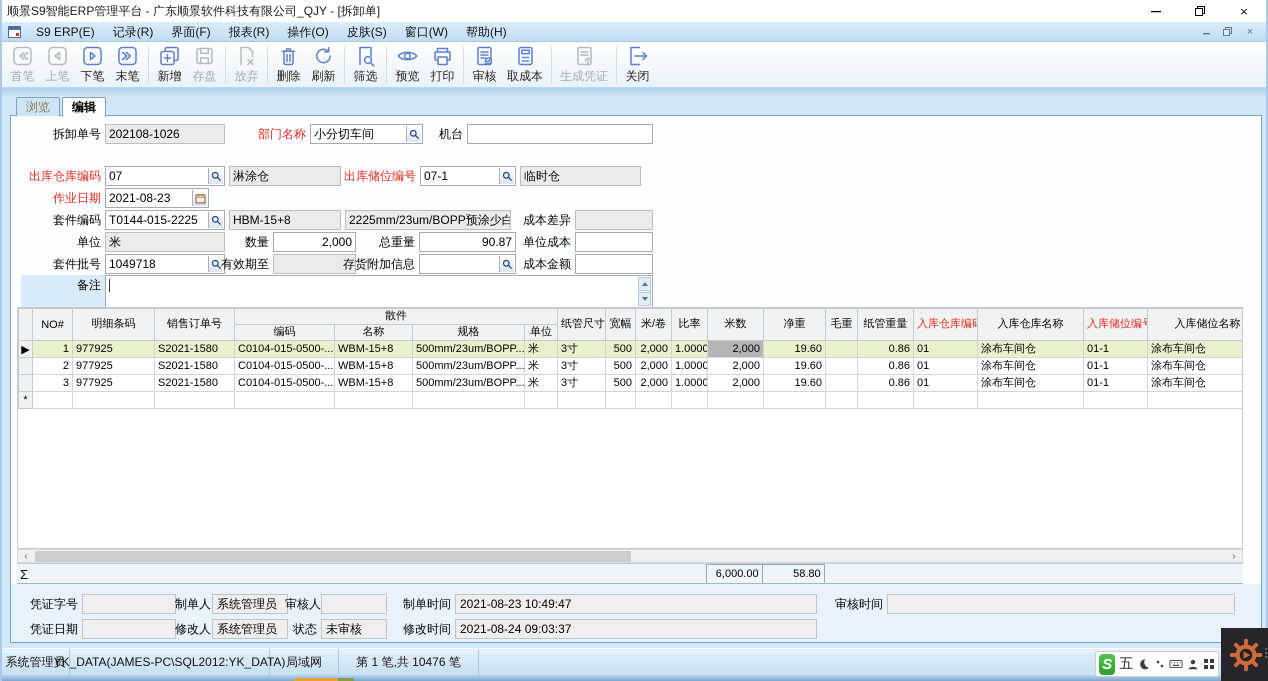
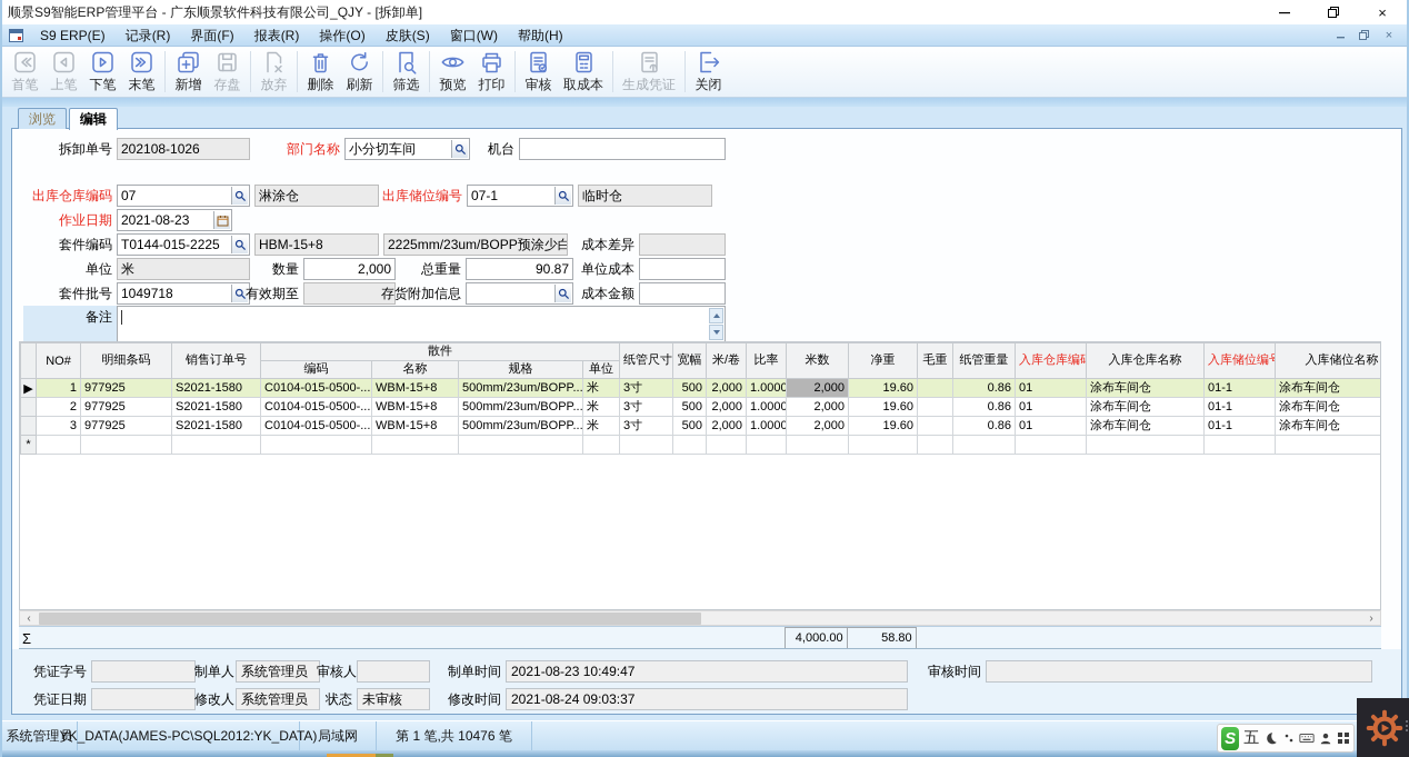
  顺景S9智能ERP管理平台 - 广东顺景软件科技有限公司_QJY - [拆卸单]
  ×
  S9 ERP(E)
  记录(R)
  界面(F)
  报表(R)
  操作(O)
  皮肤(S)
  窗口(W)
  帮助(H)
  ×
  首笔
  上笔
  下笔
  末笔
  新增
  存盘
  放弃
  删除
  刷新
  筛选
  预览
  打印
  审核
  取成本
  生成凭证
  关闭
  浏览
  编辑
  拆卸单号
  202108-1026
  部门名称
  小分切车间
  机台
  出库仓库编码
  07
  淋涂仓
  出库储位编号
  07-1
  临时仓
  作业日期
  2021-08-23
  套件编码
  T0144-015-2225
  HBM-15+8
  2225mm/23um/BOPP预涂少白
  成本差异
  单位
  米
  数量
  2,000
  总重量
  90.87
  单位成本
  套件批号
  1049718
  有效期至
  存货附加信息
  成本金额
  备注
  	NO#	明细条码	销售订单号	散件	纸管尺寸	宽幅	米/卷	比率	米数	净重	毛重	纸管重量	入库仓库编	入库仓库名称	入库储位编	入库储位名称
  编码	名称	规格	单位
  ▶	1	977925	S2021-1580	C0104-015-0500-...	WBM-15+8	500mm/23um/BOPP...	米	3寸	500	2,000	1.0000	2,000	19.60		0.86	01	涂布车间仓	01-1	涂布车间仓
  	2	977925	S2021-1580	C0104-015-0500-...	WBM-15+8	500mm/23um/BOPP...	米	3寸	500	2,000	1.0000	2,000	19.60		0.86	01	涂布车间仓	01-1	涂布车间仓
  	3	977925	S2021-1580	C0104-015-0500-...	WBM-15+8	500mm/23um/BOPP...	米	3寸	500	2,000	1.0000	2,000	19.60		0.86	01	涂布车间仓	01-1	涂布车间仓
  *
  ‹
  ›
- Σ	6,000.00	58.80
+ Σ	4,000.00	58.80
  凭证字号
  制单人
  系统管理员
  审核人
  制单时间
  2021-08-23 10:49:47
  审核时间
  凭证日期
  修改人
  系统管理员
  状态
  未审核
  修改时间
  2021-08-24 09:03:37
  系统管理员
  YK_DATA(JAMES-PC\SQL2012:YK_DA
  局域网
  第 1 笔,共 10476 笔
  S
  五
